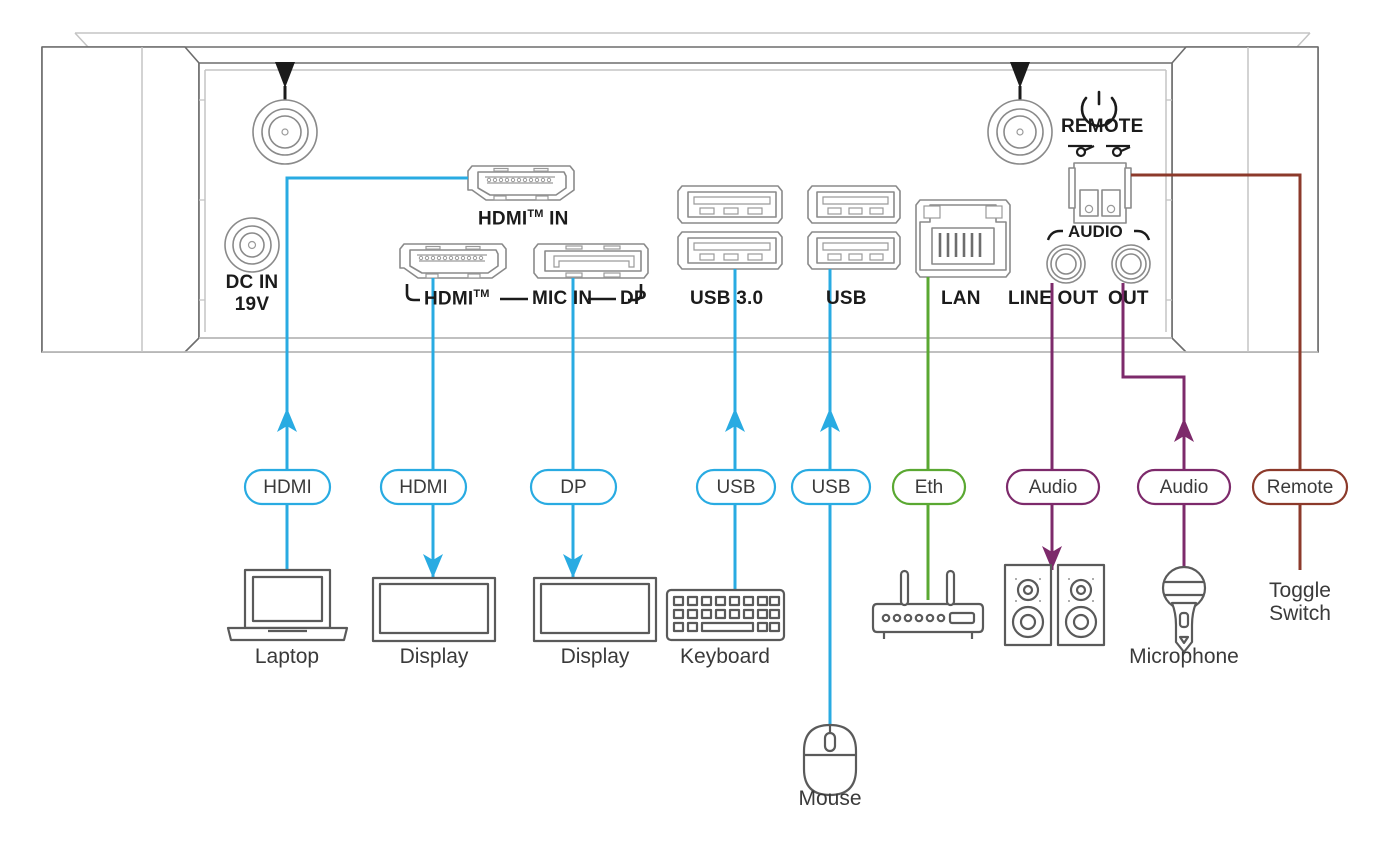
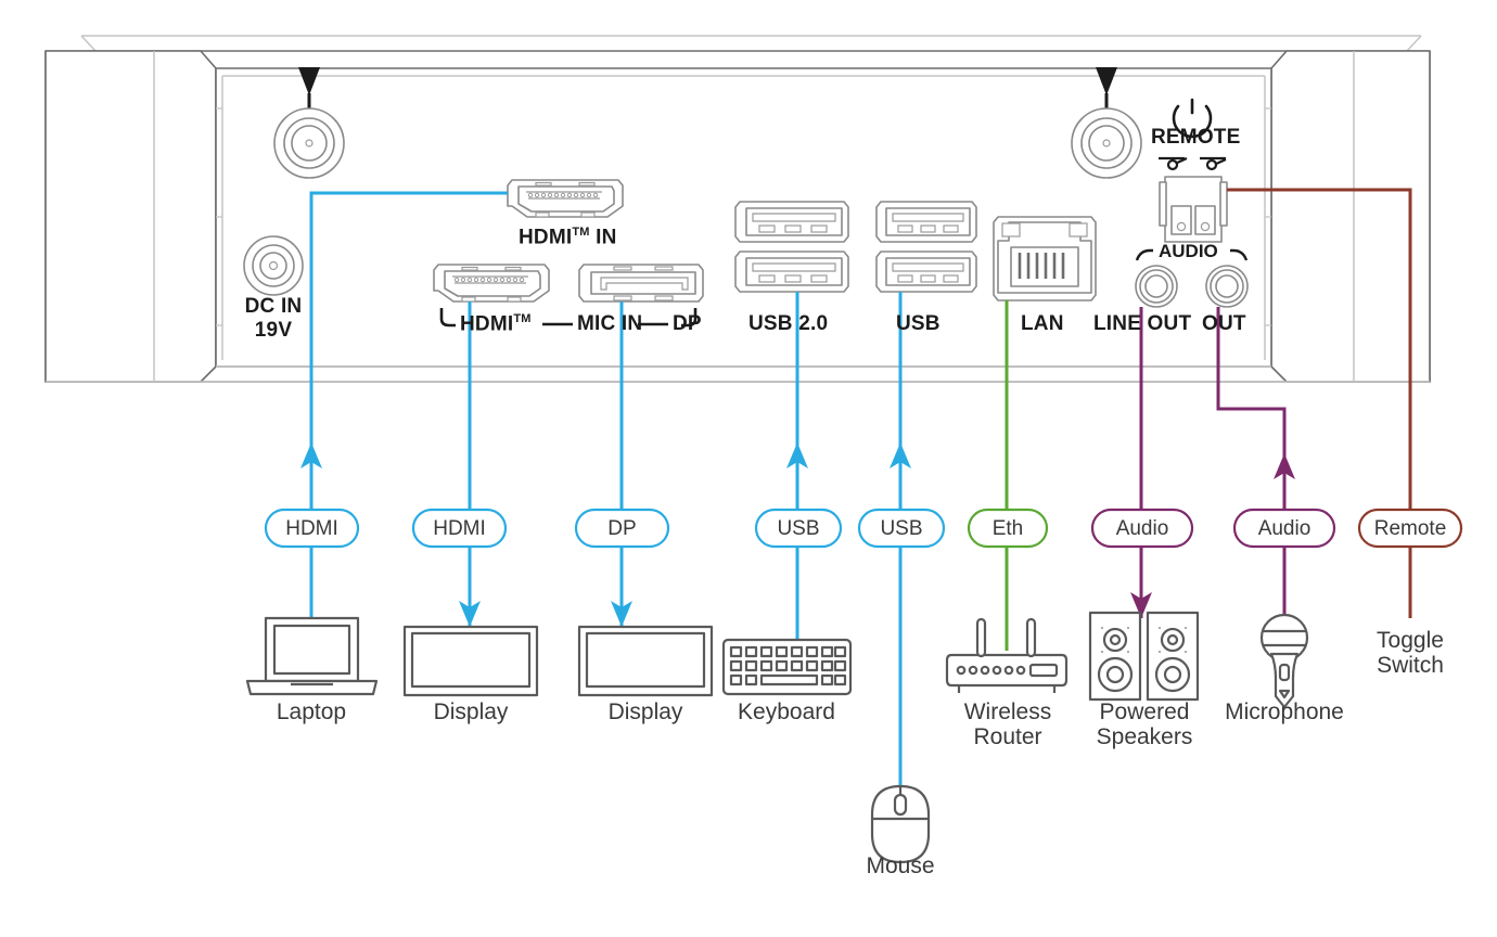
  DC IN
  19V
  HDMITM IN
  HDMITM
  MIC IN
  DP
- USB 3.0
+ USB 2.0
  USB
  LAN
  LINE OUT
  OUT
  AUDIO
  REMOTE
  HDMI
  HDMI
  DP
  USB
  USB
  Eth
  Audio
  Audio
  Remote
  Laptop
  Display
  Display
  Keyboard
  Mouse
+ Wireless
+ Router
+ Powered
+ Speakers
  Microphone
  Toggle
  Switch
